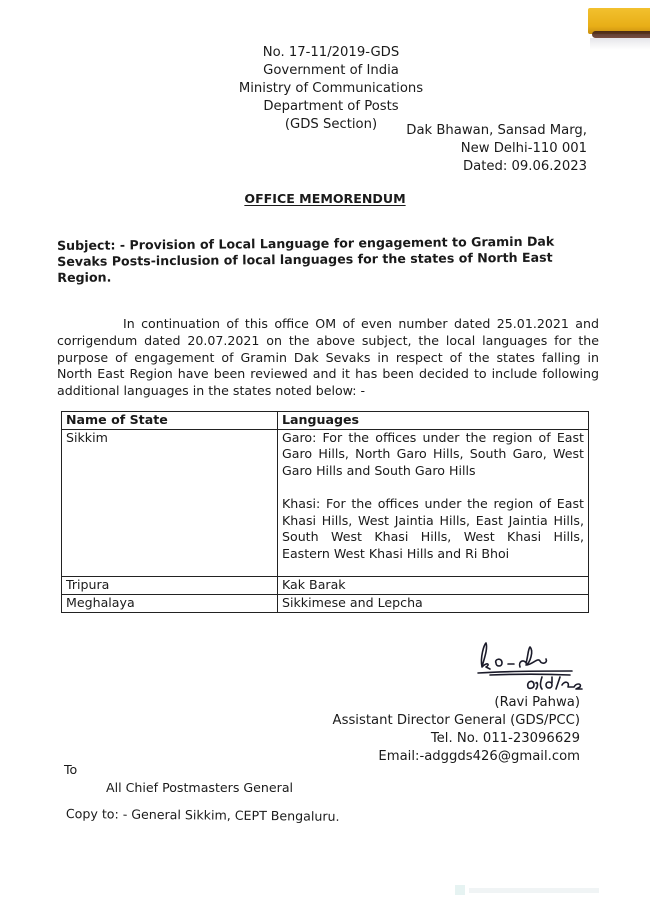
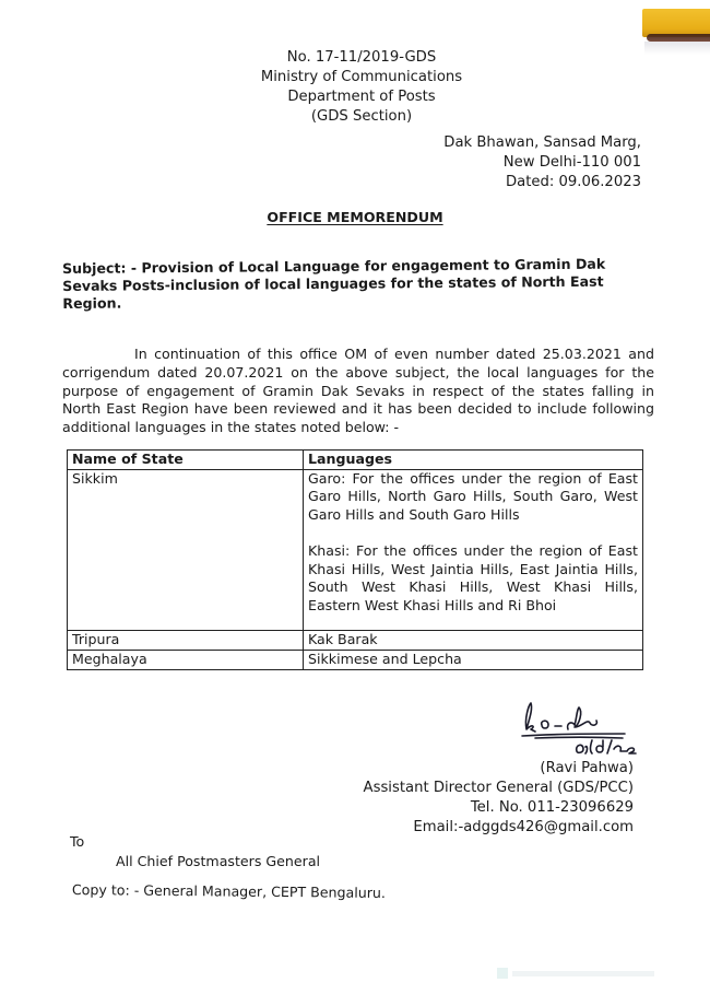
  No. 17-11/2019-GDS
- Government of India
  Ministry of Communications
  Department of Posts
  (GDS Section)
  Dak Bhawan, Sansad Marg,
  New Delhi-110 001
  Dated: 09.06.2023
  OFFICE MEMORENDUM
  Subject: - Provision of Local Language for engagement to Gramin Dak Sevaks Posts-inclusion of local languages for the states of North East Region.
- In continuation of this office OM of even number dated 25.01.2021 and corrigendum dated 20.07.2021 on the above subject, the local languages for the purpose of engagement of Gramin Dak Sevaks in respect of the states falling in North East Region have been reviewed and it has been decided to include following additional languages in the states noted below: -
+ In continuation of this office OM of even number dated 25.03.2021 and corrigendum dated 20.07.2021 on the above subject, the local languages for the purpose of engagement of Gramin Dak Sevaks in respect of the states falling in North East Region have been reviewed and it has been decided to include following additional languages in the states noted below: -
  Name of State	Languages
  Sikkim	Garo: For the offices under the region of East Garo Hills, North Garo Hills, South Garo, West Garo Hills and South Garo Hills Khasi: For the offices under the region of East Khasi Hills, West Jaintia Hills, East Jaintia Hills, South West Khasi Hills, West Khasi Hills, Eastern West Khasi Hills and Ri Bhoi
  Tripura	Kak Barak
  Meghalaya	Sikkimese and Lepcha
  (Ravi Pahwa)
  Assistant Director General (GDS/PCC)
  Tel. No. 011-23096629
  Email:-adggds426@gmail.com
  To
  All Chief Postmasters General
- Copy to: - General Sikkim, CEPT Bengaluru.
+ Copy to: - General Manager, CEPT Bengaluru.
